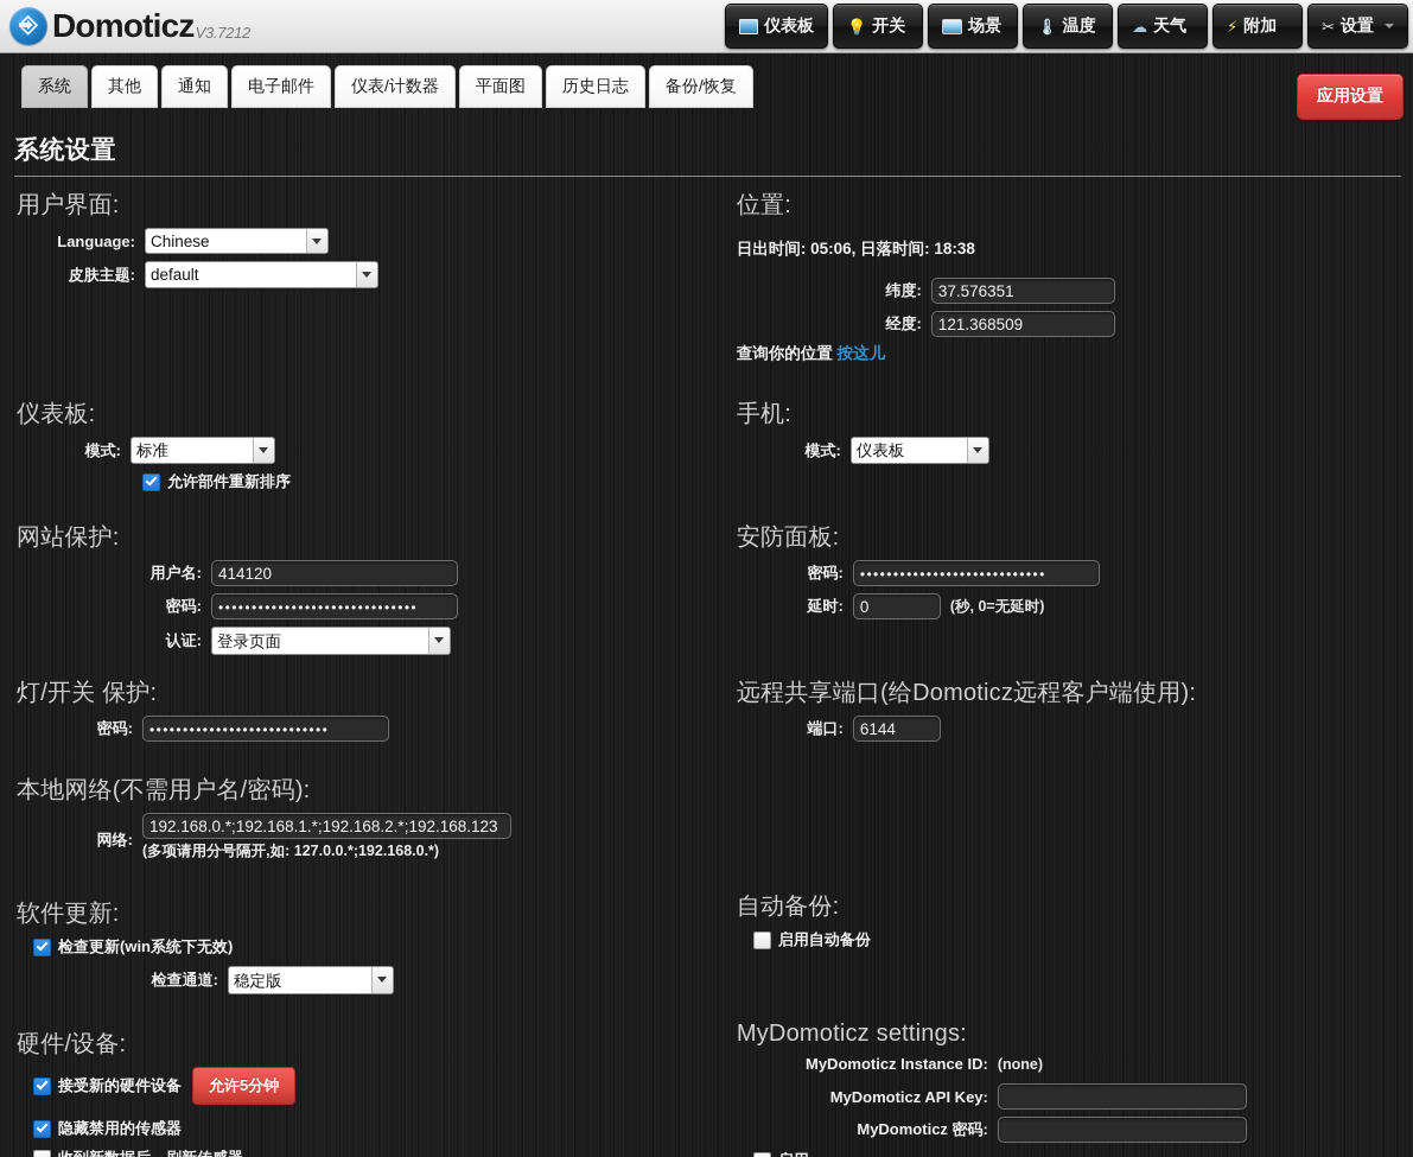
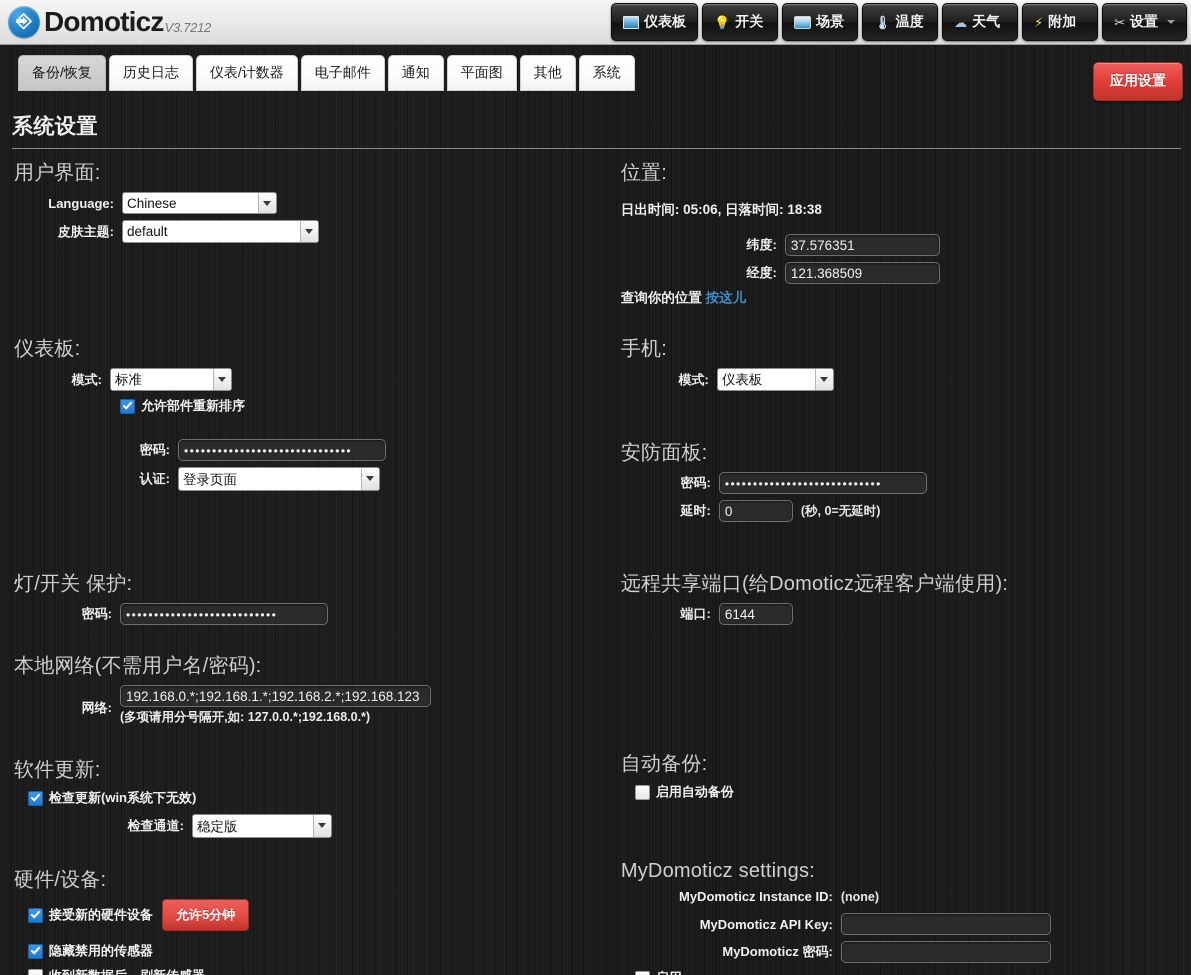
  ⎆
  Domoticz
  V3.7212
  仪表板
  💡
  开关
  场景
  🌡
  温度
  ☁
  天气
  ⚡
  附加
  ✂
  设置
- 系统
+ 备份/恢复
- 其他
+ 历史日志
- 通知
+ 仪表/计数器
  电子邮件
- 仪表/计数器
+ 通知
  平面图
- 历史日志
+ 其他
- 备份/恢复
+ 系统
  应用设置
  系统设置
  用户界面:
  Language:
  Chinese
  皮肤主题:
  default
  仪表板:
  模式:
  标准
  允许部件重新排序
- 网站保护:
- 用户名:
- 414120
  密码:
  ••••••••••••••••••••••••••••••
  认证:
  登录页面
  灯/开关 保护:
  密码:
  •••••••••••••••••••••••••••
  本地网络(不需用户名/密码):
  网络:
  192.168.0.*;192.168.1.*;192.168.2.*;192.168.123
  (多项请用分号隔开,如: 127.0.0.*;192.168.0.*)
  软件更新:
  检查更新(win系统下无效)
  检查通道:
  稳定版
  硬件/设备:
  接受新的硬件设备
  允许5分钟
  隐藏禁用的传感器
  位置:
  日出时间: 05:06, 日落时间: 18:38
  纬度:
  37.576351
  经度:
  121.368509
  查询你的位置 按这儿
  手机:
  模式:
  仪表板
  安防面板:
  密码:
  ••••••••••••••••••••••••••••
  延时:
  0
  (秒, 0=无延时)
  远程共享端口(给Domoticz远程客户端使用):
  端口:
  6144
  自动备份:
  启用自动备份
  MyDomoticz settings:
  MyDomoticz Instance ID:
  (none)
  MyDomoticz API Key:
  MyDomoticz 密码:
